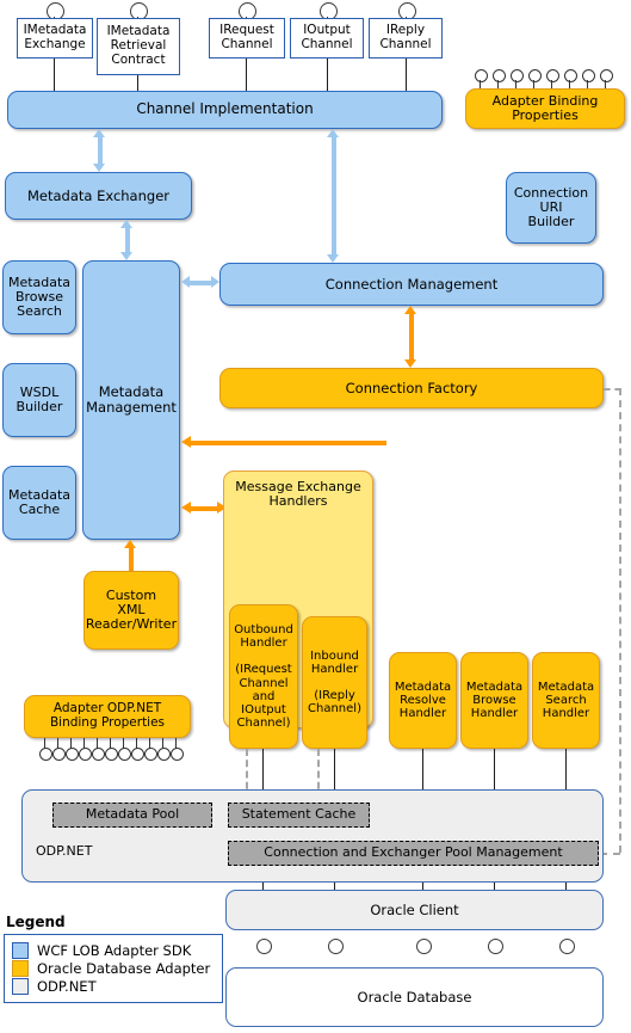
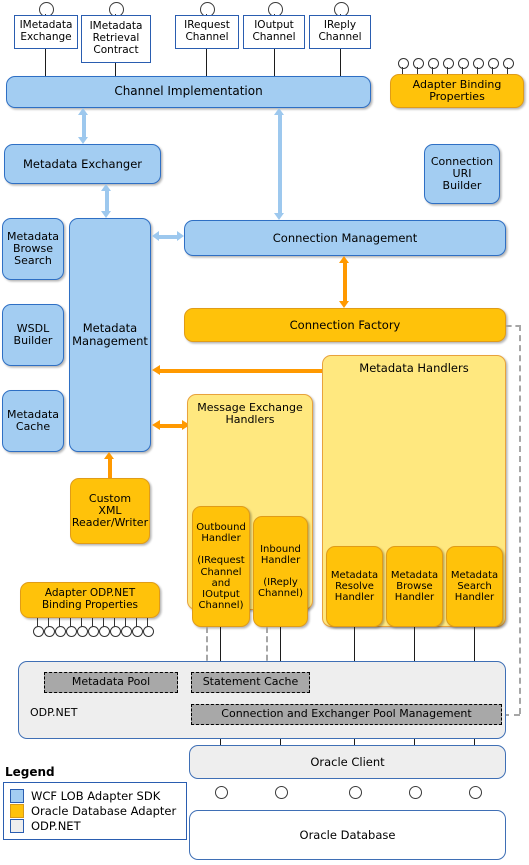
  IMetadata
  Exchange
  IMetadata
  Retrieval
  Contract
  IRequest
  Channel
  IOutput
  Channel
  IReply
  Channel
  Channel Implementation
  Adapter Binding
  Properties
  Metadata Exchanger
  Connection
  URI
  Builder
  Metadata
  Browse
  Search
  WSDL
  Builder
  Metadata
  Cache
  Metadata
  Management
  Connection Management
  Connection Factory
+ Metadata Handlers
  Message Exchange
  Handlers
  Outbound
  Handler
  (IRequest
  Channel
  and
  IOutput
  Channel)
  Inbound
  Handler
  (IReply
  Channel)
  Metadata
  Resolve
  Handler
  Metadata
  Browse
  Handler
  Metadata
  Search
  Handler
  Custom
  XML
  Reader/Writer
  Adapter ODP.NET
  Binding Properties
  ODP.NET
  Metadata Pool
  Statement Cache
  Connection and Exchanger Pool Management
  Oracle Client
  Oracle Database
  Legend
  WCF LOB Adapter SDK
  Oracle Database Adapter
  ODP.NET
